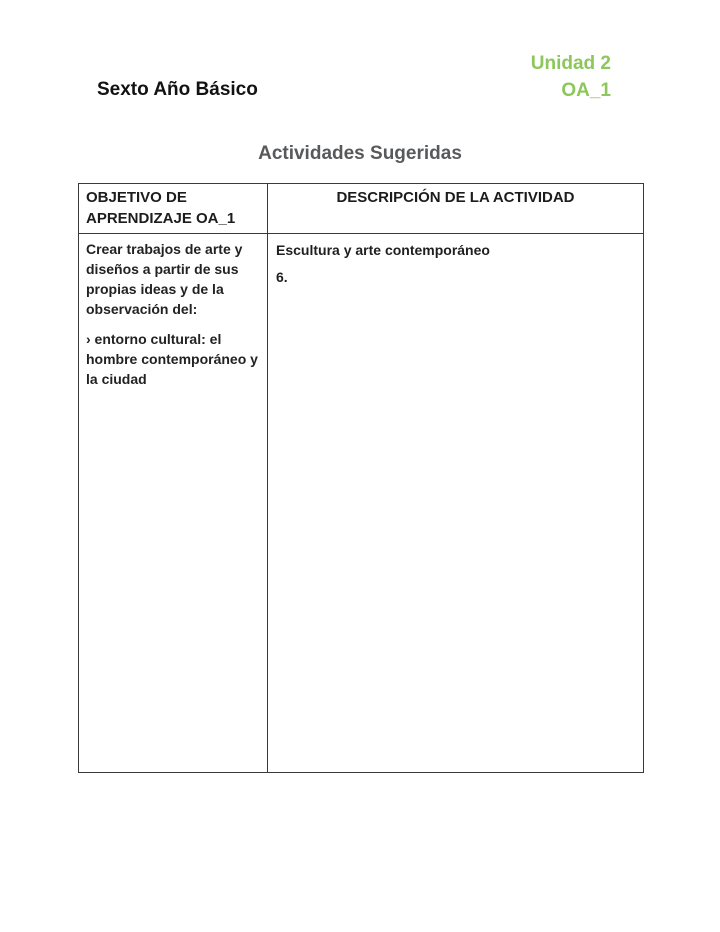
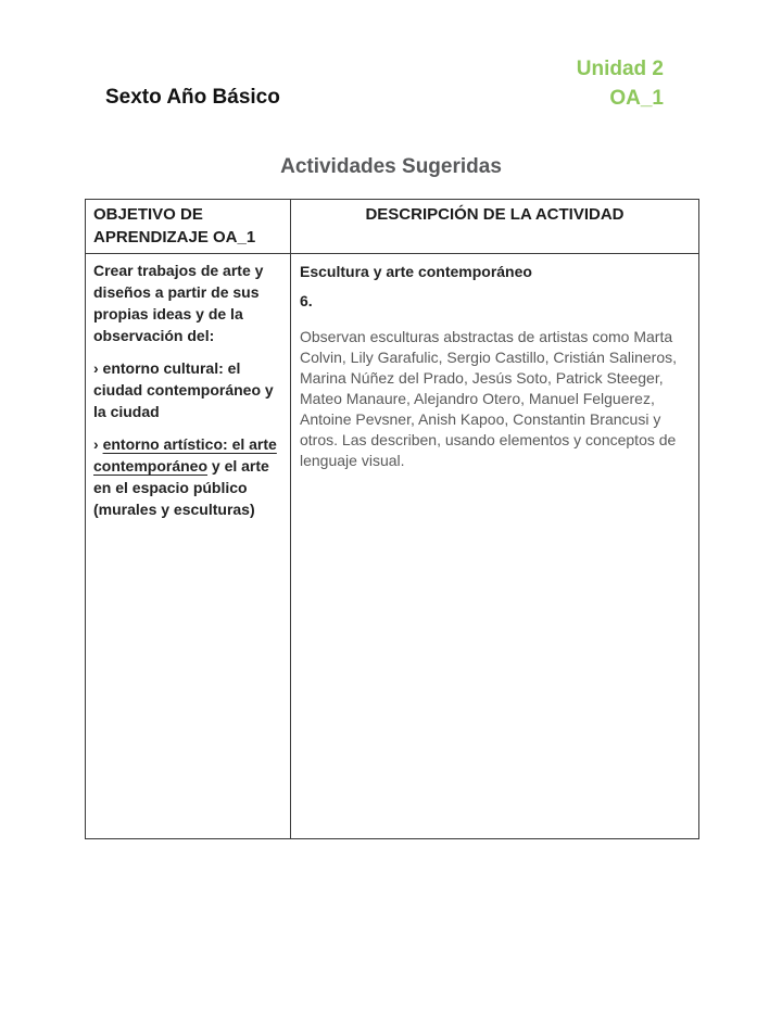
  Sexto Año Básico
  Unidad 2
  OA_1
  Actividades Sugeridas
  OBJETIVO DE APRENDIZAJE OA_1
  DESCRIPCIÓN DE LA ACTIVIDAD
  Crear trabajos de arte y diseños a partir de sus propias ideas y de la observación del:
- › entorno cultural: el hombre contemporáneo y la ciudad
+ › entorno cultural: el ciudad contemporáneo y la ciudad
+ › entorno artístico: el arte contemporáneo y el arte en el espacio público (murales y esculturas)
  Escultura y arte contemporáneo
  6.
+ Observan esculturas abstractas de artistas como Marta Colvin, Lily Garafulic, Sergio Castillo, Cristián Salineros, Marina Núñez del Prado, Jesús Soto, Patrick Steeger, Mateo Manaure, Alejandro Otero, Manuel Felguerez, Antoine Pevsner, Anish Kapoo, Constantin Brancusi y otros. Las describen, usando elementos y conceptos de lenguaje visual.
